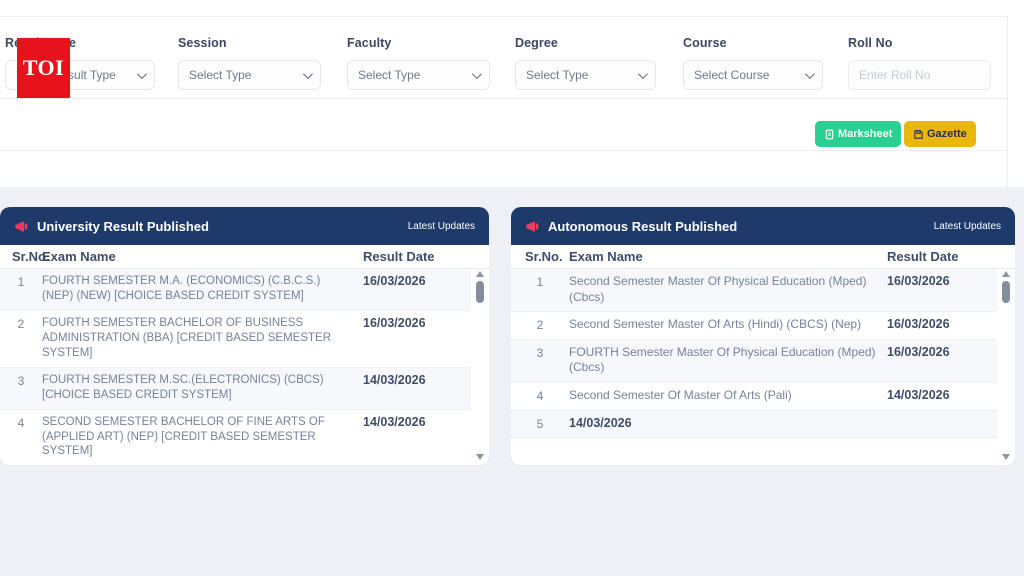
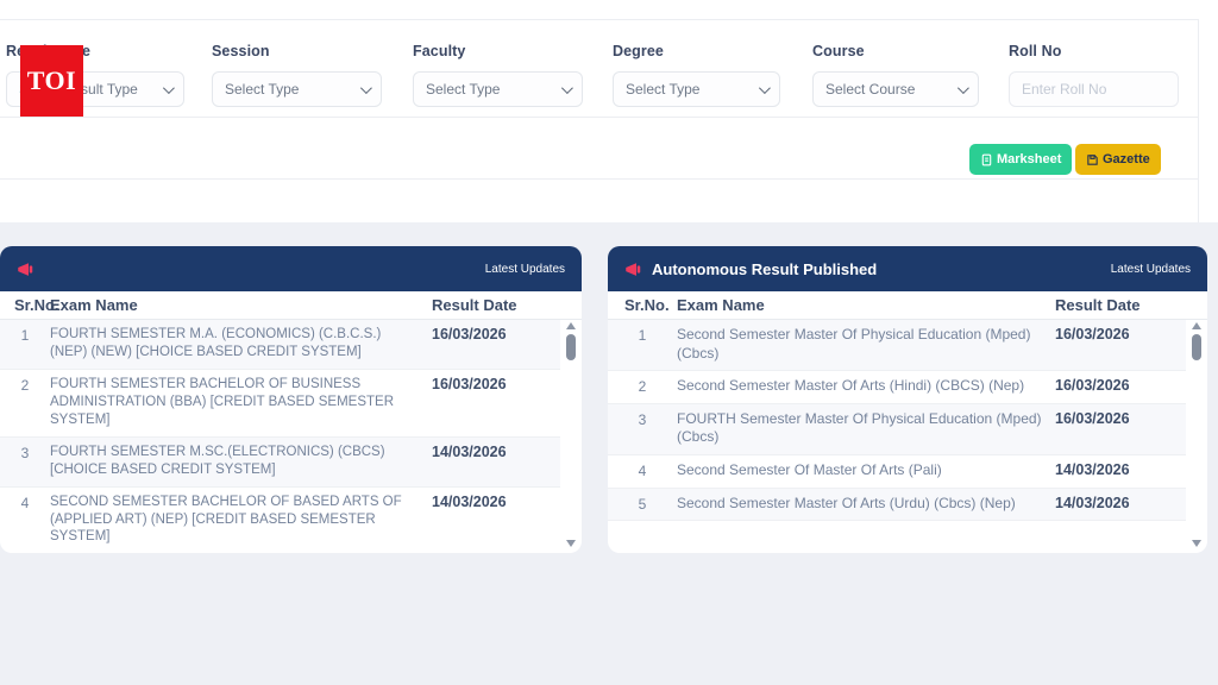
  Session
  Select Type
  Faculty
  Select Type
  Degree
  Select Type
  Course
  Select Course
  Roll No
  Enter Roll No
  Marksheet
  Gazette
  TOI
- University Result Published
  Latest Updates
  Sr.No.
  Exam Name
  Result Date
  1
  FOURTH SEMESTER M.A. (ECONOMICS) (C.B.C.S.) (NEP) (NEW) [CHOICE BASED CREDIT SYSTEM]
  16/03/2026
  2
  FOURTH SEMESTER BACHELOR OF BUSINESS ADMINISTRATION (BBA) [CREDIT BASED SEMESTER SYSTEM]
  16/03/2026
  3
  FOURTH SEMESTER M.SC.(ELECTRONICS) (CBCS) [CHOICE BASED CREDIT SYSTEM]
  14/03/2026
  4
- SECOND SEMESTER BACHELOR OF FINE ARTS OF (APPLIED ART) (NEP) [CREDIT BASED SEMESTER SYSTEM]
+ SECOND SEMESTER BACHELOR OF BASED ARTS OF (APPLIED ART) (NEP) [CREDIT BASED SEMESTER SYSTEM]
  14/03/2026
  Autonomous Result Published
  Latest Updates
  Sr.No.
  Exam Name
  Result Date
  1
  Second Semester Master Of Physical Education (Mped) (Cbcs)
  16/03/2026
  2
  Second Semester Master Of Arts (Hindi) (CBCS) (Nep)
  16/03/2026
  3
  FOURTH Semester Master Of Physical Education (Mped) (Cbcs)
  16/03/2026
  4
  Second Semester Of Master Of Arts (Pali)
  14/03/2026
  5
+ Second Semester Master Of Arts (Urdu) (Cbcs) (Nep)
  14/03/2026
